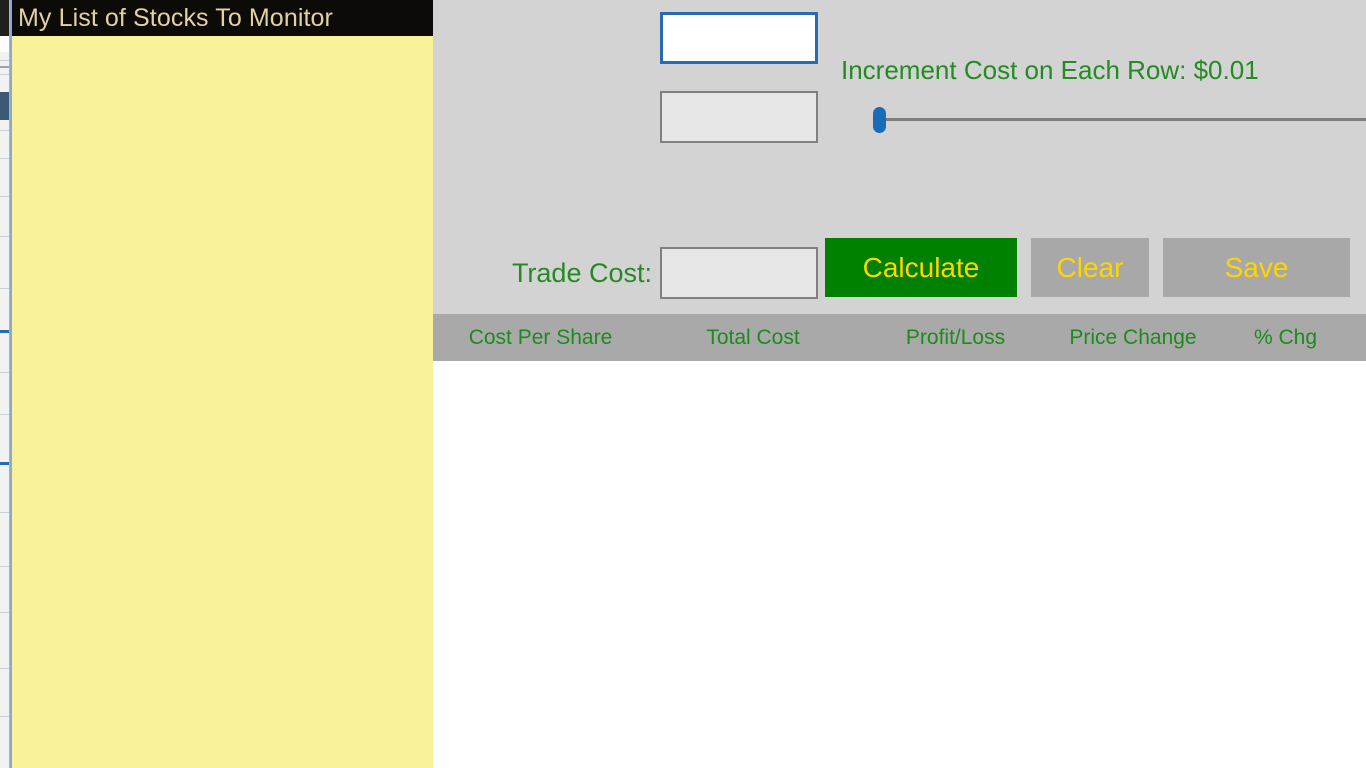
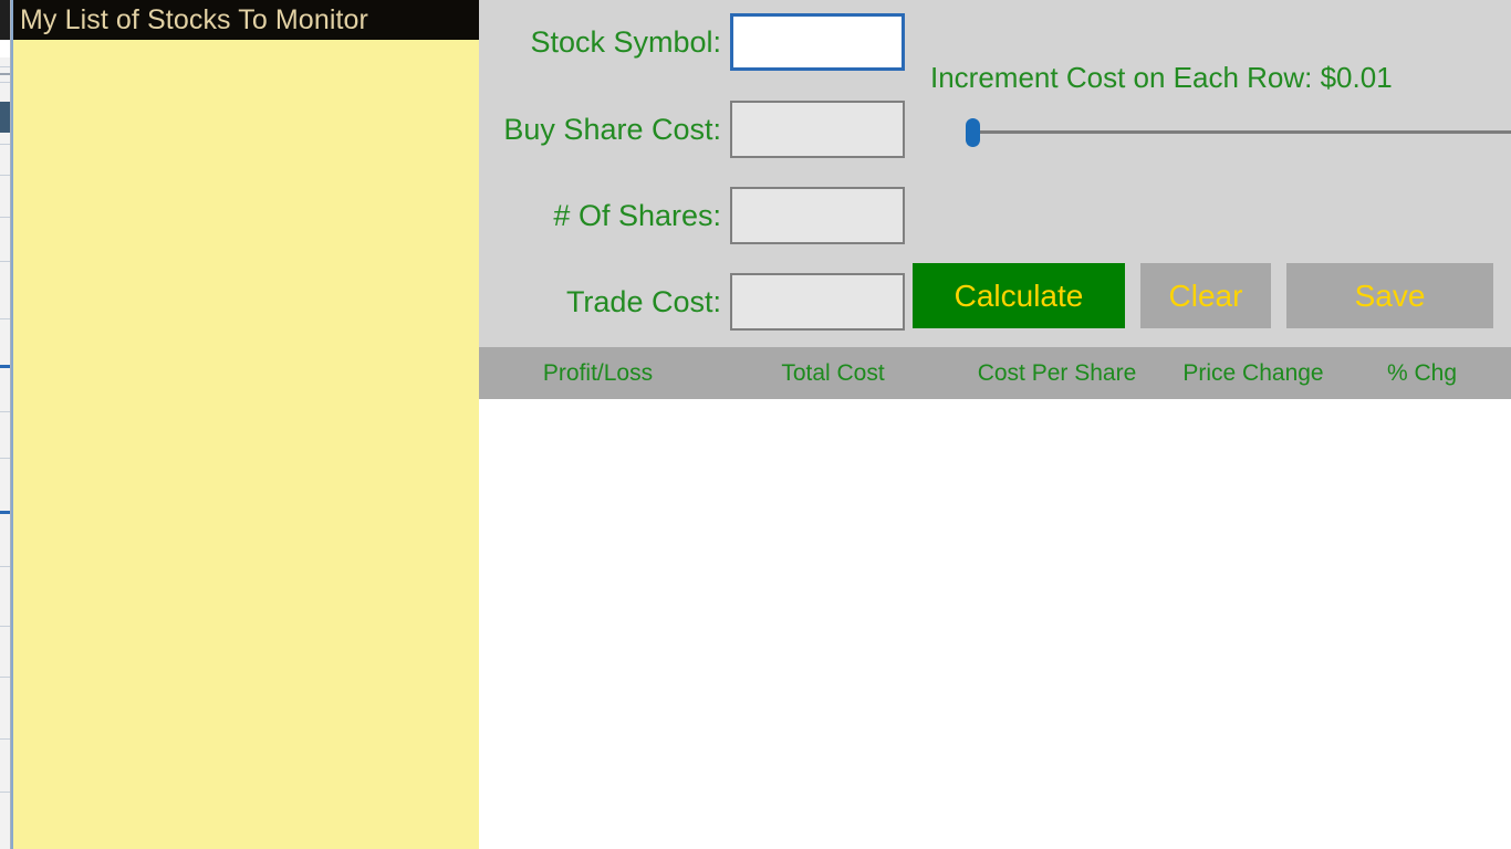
  My List of Stocks To Monitor
+ Stock Symbol:
+ Buy Share Cost:
+ # Of Shares:
  Trade Cost:
  Increment Cost on Each Row: $0.01
  Calculate
  Clear
  Save
- Cost Per Share
+ Profit/Loss
  Total Cost
- Profit/Loss
+ Cost Per Share
  Price Change
  % Chg
